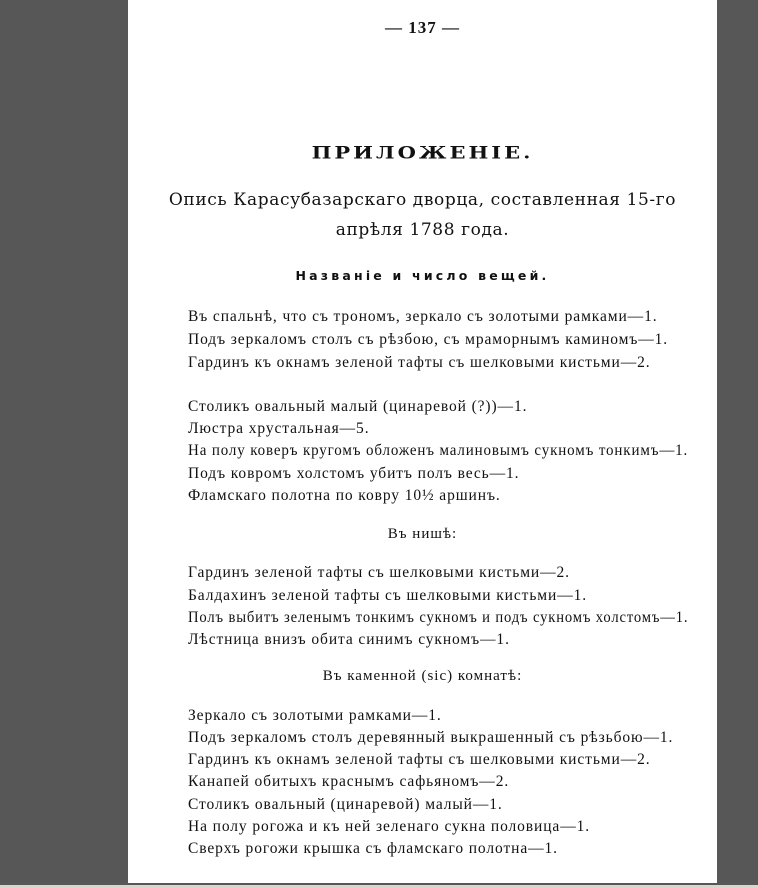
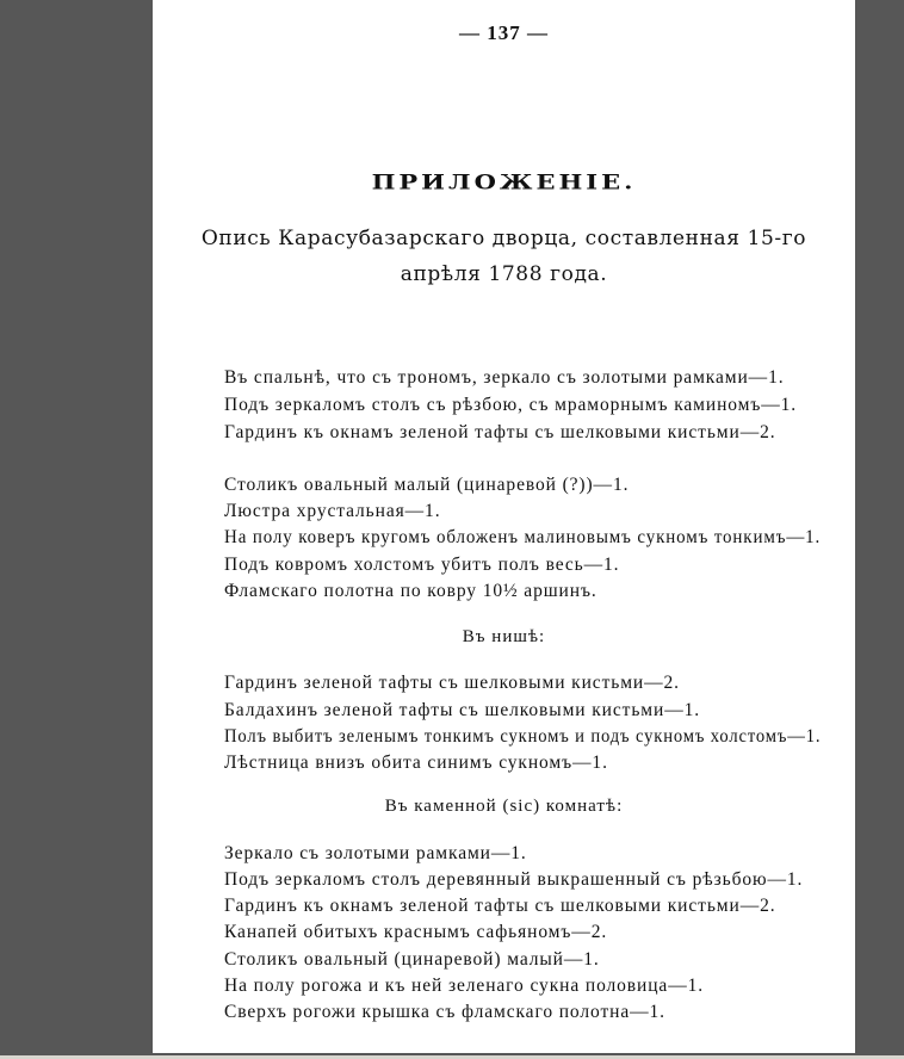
  — 137 —
  ПРИЛОЖЕНІЕ.
  Опись Карасубазарскаго дворца, составленная 15-го
  апрѣля 1788 года.
- Названіе и число вещей.
  Въ спальнѣ, что съ трономъ, зеркало съ золотыми рамками—1.
  Подъ зеркаломъ столъ съ рѣзбою, съ мраморнымъ каминомъ—1.
  Гардинъ къ окнамъ зеленой тафты съ шелковыми кистьми—2.
  Столикъ овальный малый (цинаревой (?))—1.
- Люстра хрустальная—5.
+ Люстра хрустальная—1.
  На полу коверъ кругомъ обложенъ малиновымъ сукномъ тонкимъ—1.
  Подъ ковромъ холстомъ убитъ полъ весь—1.
  Фламскаго полотна по ковру 10½ аршинъ.
  Въ нишѣ:
  Гардинъ зеленой тафты съ шелковыми кистьми—2.
  Балдахинъ зеленой тафты съ шелковыми кистьми—1.
  Полъ выбитъ зеленымъ тонкимъ сукномъ и подъ сукномъ холстомъ—1.
  Лѣстница внизъ обита синимъ сукномъ—1.
  Въ каменной (sic) комнатѣ:
  Зеркало съ золотыми рамками—1.
  Подъ зеркаломъ столъ деревянный выкрашенный съ рѣзьбою—1.
  Гардинъ къ окнамъ зеленой тафты съ шелковыми кистьми—2.
  Канапей обитыхъ краснымъ сафьяномъ—2.
  Столикъ овальный (цинаревой) малый—1.
  На полу рогожа и къ ней зеленаго сукна половица—1.
  Сверхъ рогожи крышка съ фламскаго полотна—1.
